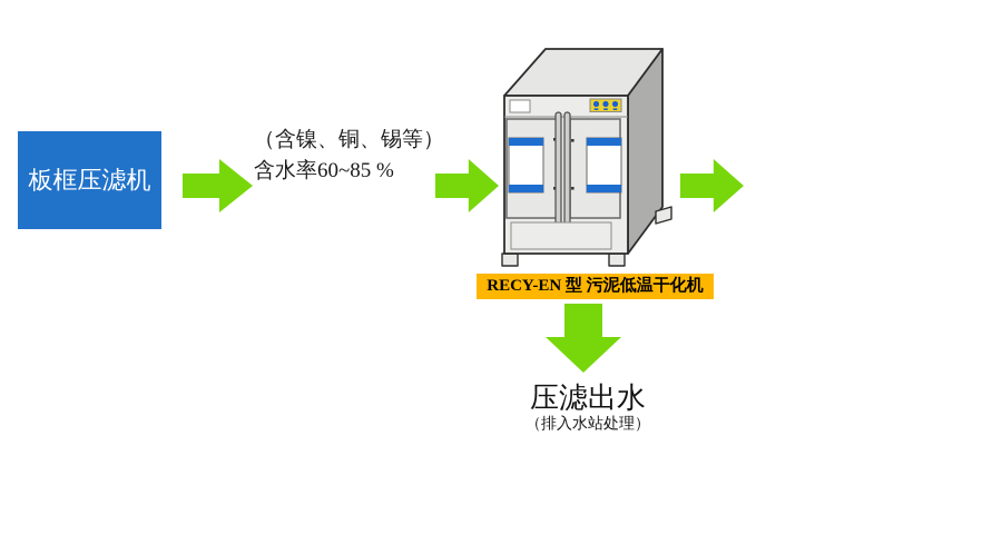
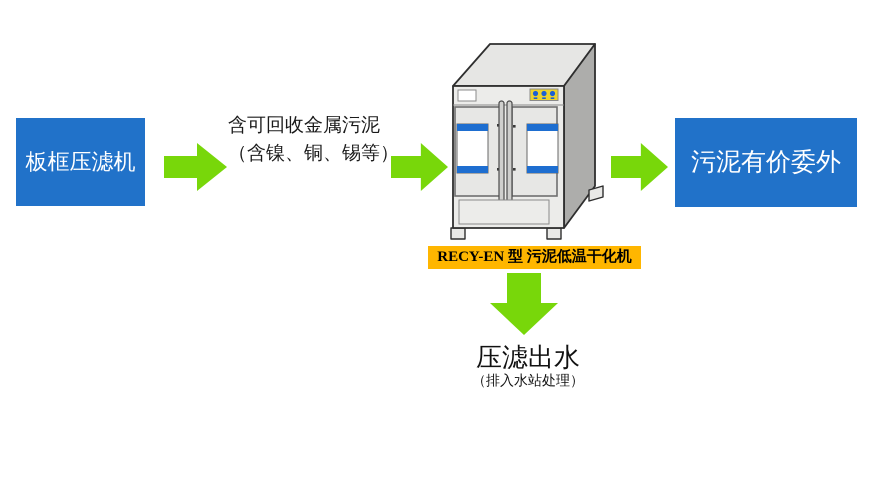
  板框压滤机
+ 含可回收金属污泥
  （含镍、铜、锡等）
- 含水率60~85 %
  RECY-EN 型 污泥低温干化机
+ 污泥有价委外
  压滤出水
  （排入水站处理）
